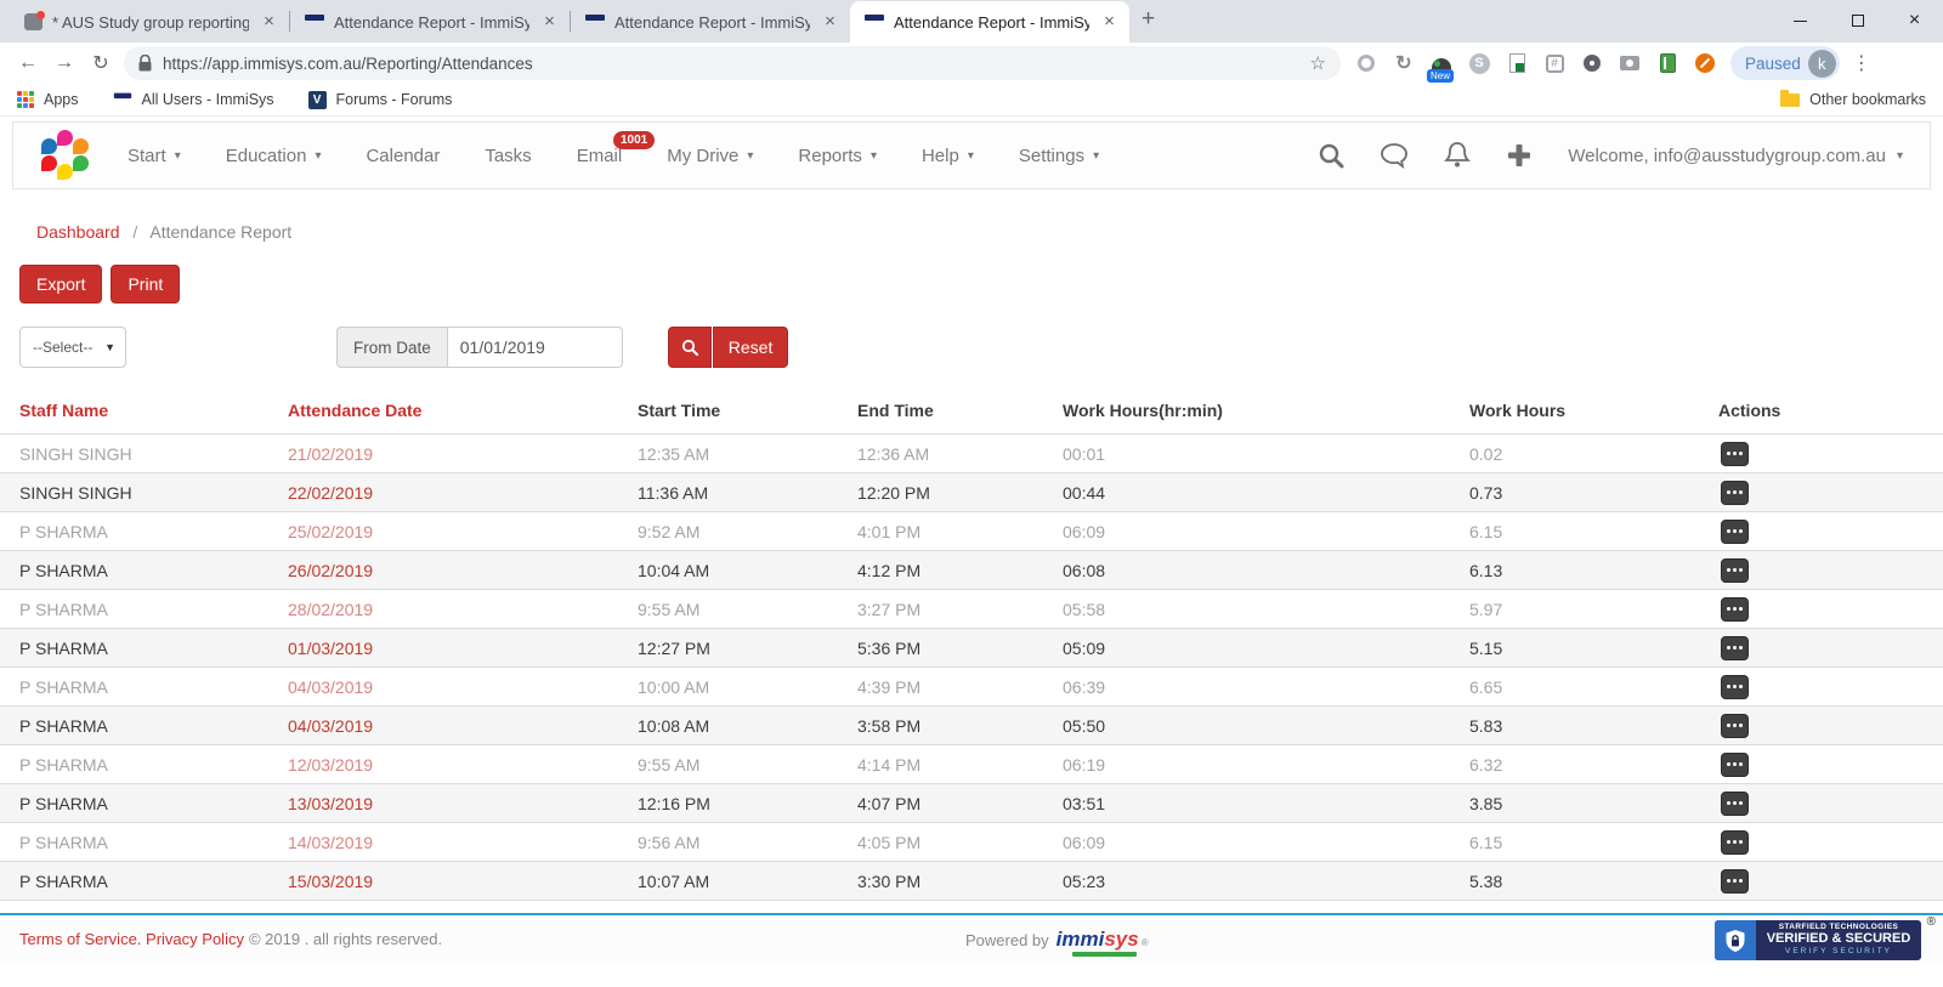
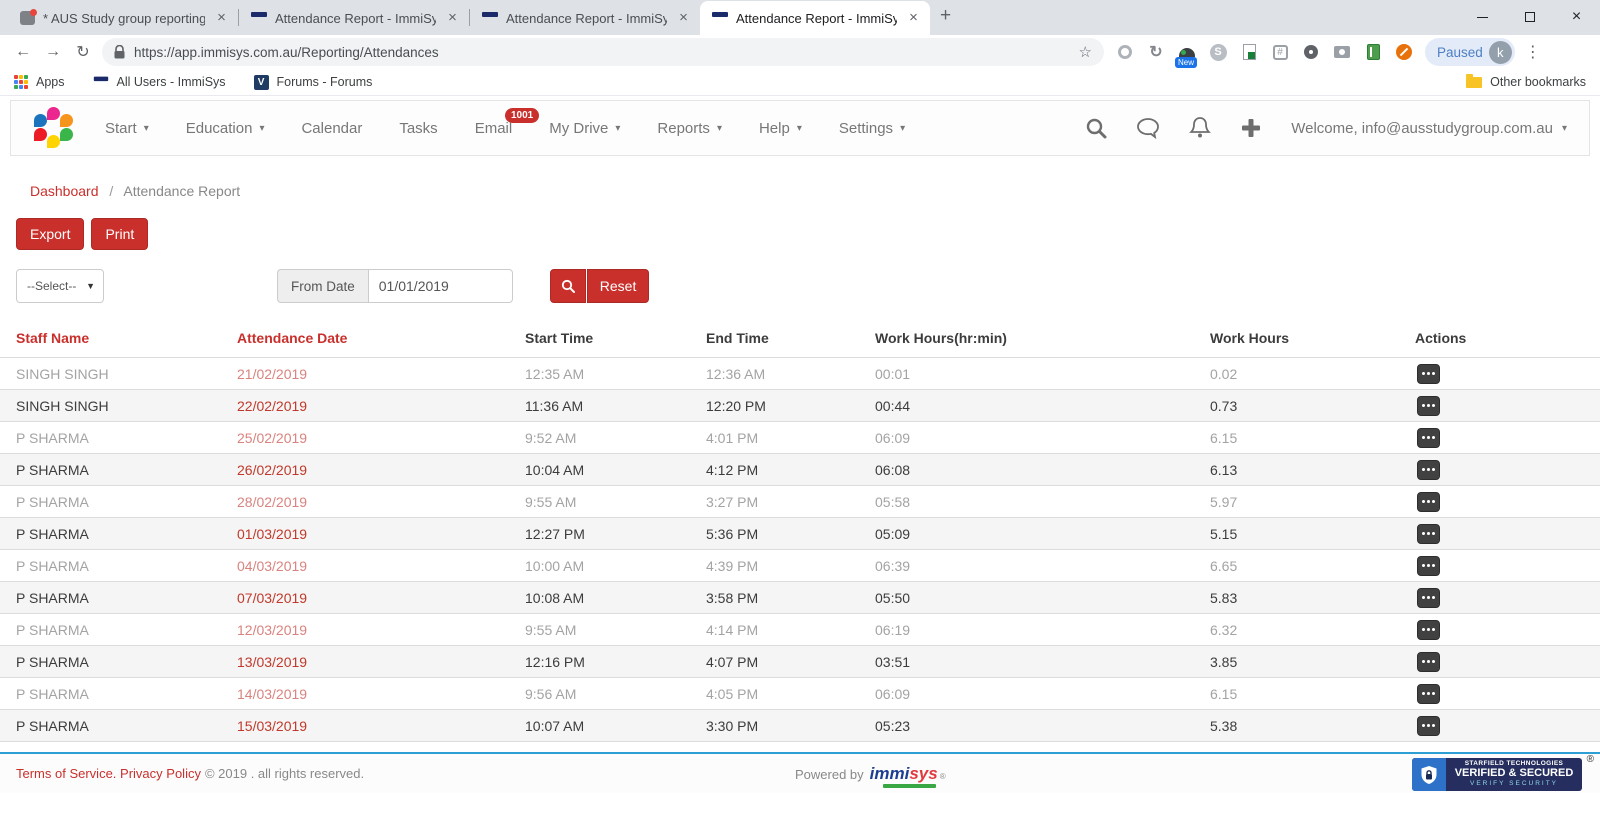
  * AUS Study group reporting
  ×
  Attendance Report - ImmiSy
  ×
  Attendance Report - ImmiSy
  ×
  Attendance Report - ImmiSy
  ×
  +
  ×
  ←
  →
  ↻
  https://app.immisys.com.au/Reporting/Attendances
  ☆
  ↻
  New
  S
  #
  Paused
  k
  ⋮
  Apps
  All Users - ImmiSys
  V
  Forums - Forums
  Other bookmarks
  Start
  ▾
  Education
  ▾
  Calendar
  Tasks
  Email
  1001
  My Drive
  ▾
  Reports
  ▾
  Help
  ▾
  Settings
  ▾
  Welcome, info@ausstudygroup.com.au
  ▾
  Dashboard / Attendance Report
  Export
  Print
  --Select--
  ▼
  From Date
  01/01/2019
  Reset
  Staff Name	Attendance Date	Start Time	End Time	Work Hours(hr:min)	Work Hours	Actions
  SINGH SINGH	21/02/2019	12:35 AM	12:36 AM	00:01	0.02
  SINGH SINGH	22/02/2019	11:36 AM	12:20 PM	00:44	0.73
  P SHARMA	25/02/2019	9:52 AM	4:01 PM	06:09	6.15
  P SHARMA	26/02/2019	10:04 AM	4:12 PM	06:08	6.13
  P SHARMA	28/02/2019	9:55 AM	3:27 PM	05:58	5.97
  P SHARMA	01/03/2019	12:27 PM	5:36 PM	05:09	5.15
  P SHARMA	04/03/2019	10:00 AM	4:39 PM	06:39	6.65
- P SHARMA	04/03/2019	10:08 AM	3:58 PM	05:50	5.83
+ P SHARMA	07/03/2019	10:08 AM	3:58 PM	05:50	5.83
  P SHARMA	12/03/2019	9:55 AM	4:14 PM	06:19	6.32
  P SHARMA	13/03/2019	12:16 PM	4:07 PM	03:51	3.85
  P SHARMA	14/03/2019	9:56 AM	4:05 PM	06:09	6.15
  P SHARMA	15/03/2019	10:07 AM	3:30 PM	05:23	5.38
  Terms of Service.
  Privacy Policy
  © 2019 . all rights reserved.
  Powered by
  immi
  sys
  ®
  VERIFIED & SECURED
  ®
